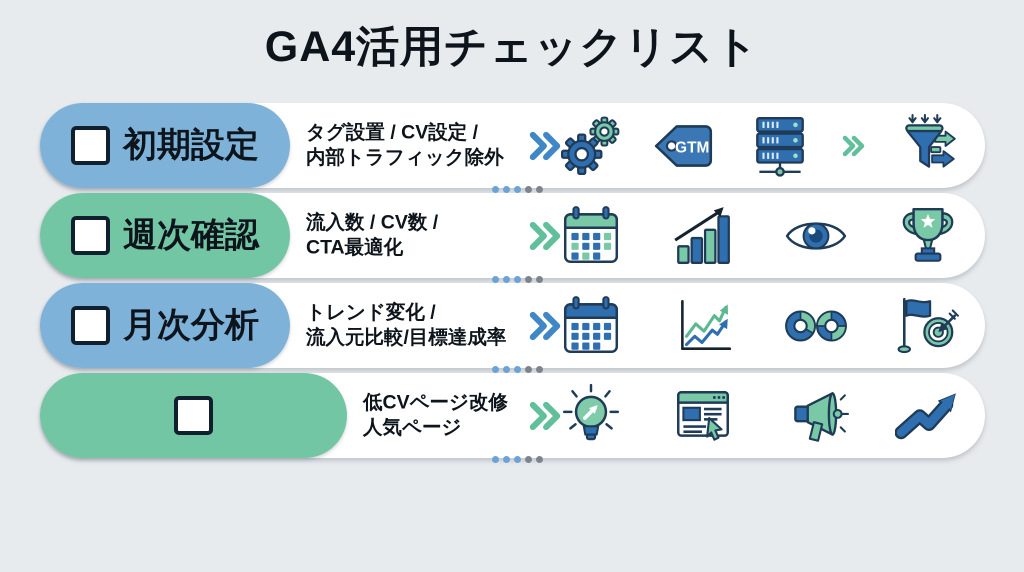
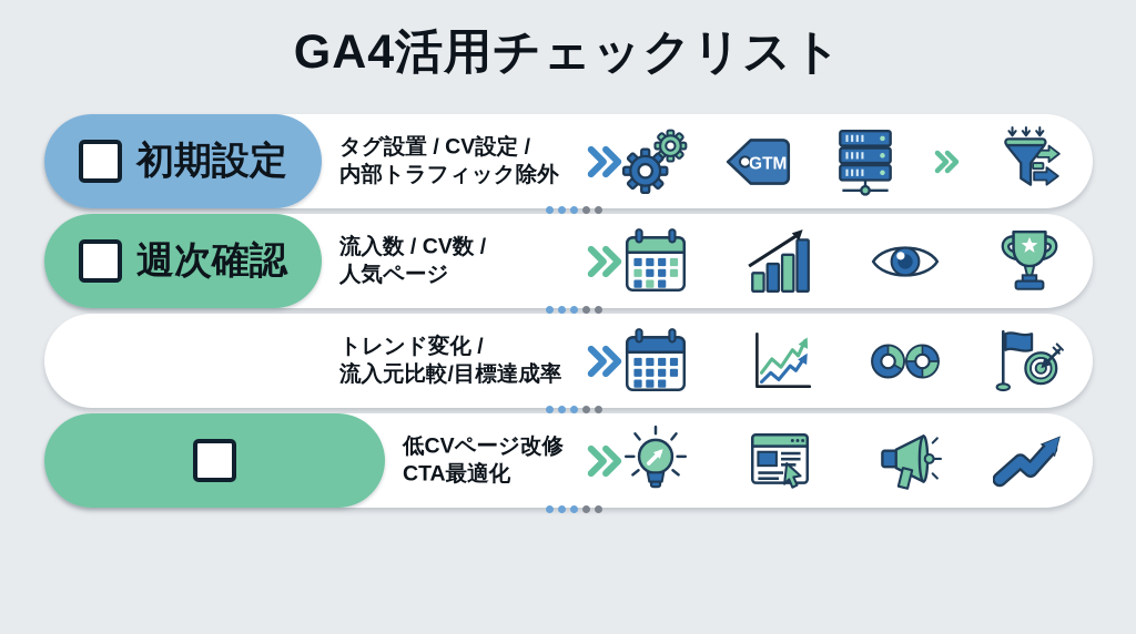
  GA4活用チェックリスト
  初期設定
  タグ設置 / CV設定 /
  内部トラフィック除外
  GTM
  週次確認
  流入数 / CV数 /
- CTA最適化
+ 人気ページ
- 月次分析
  トレンド変化 /
  流入元比較/目標達成率
  低CVページ改修
- 人気ページ
+ CTA最適化
